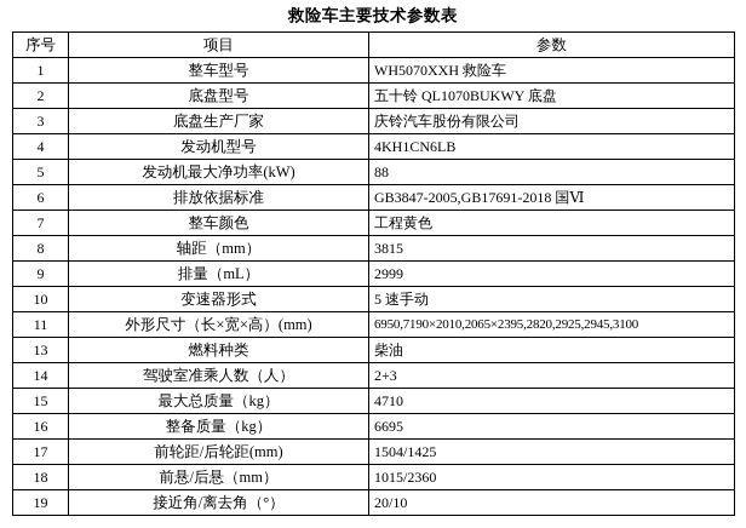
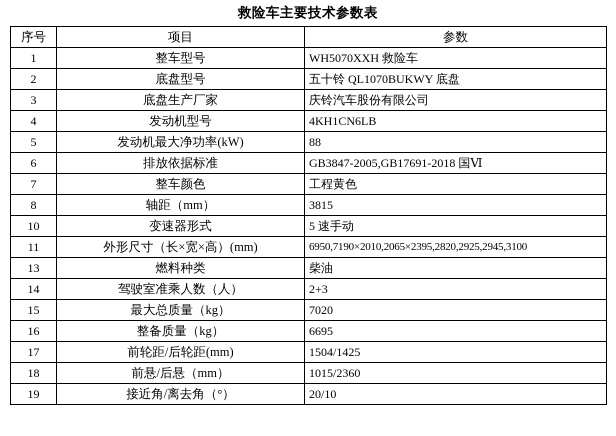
  救险车主要技术参数表
  序号	项目	参数
  1	整车型号	WH5070XXH 救险车
  2	底盘型号	五十铃 QL1070BUKWY 底盘
  3	底盘生产厂家	庆铃汽车股份有限公司
  4	发动机型号	4KH1CN6LB
  5	发动机最大净功率(kW)	88
  6	排放依据标准	GB3847-2005,GB17691-2018 国Ⅵ
  7	整车颜色	工程黄色
  8	轴距（mm）	3815
- 9	排量（mL）	2999
  10	变速器形式	5 速手动
  11	外形尺寸（长×宽×高）(mm)	6950,7190×2010,2065×2395,2820,2925,2945,3100
  13	燃料种类	柴油
  14	驾驶室准乘人数（人）	2+3
- 15	最大总质量（kg）	4710
+ 15	最大总质量（kg）	7020
  16	整备质量（kg）	6695
  17	前轮距/后轮距(mm)	1504/1425
  18	前悬/后悬（mm）	1015/2360
  19	接近角/离去角（°）	20/10
